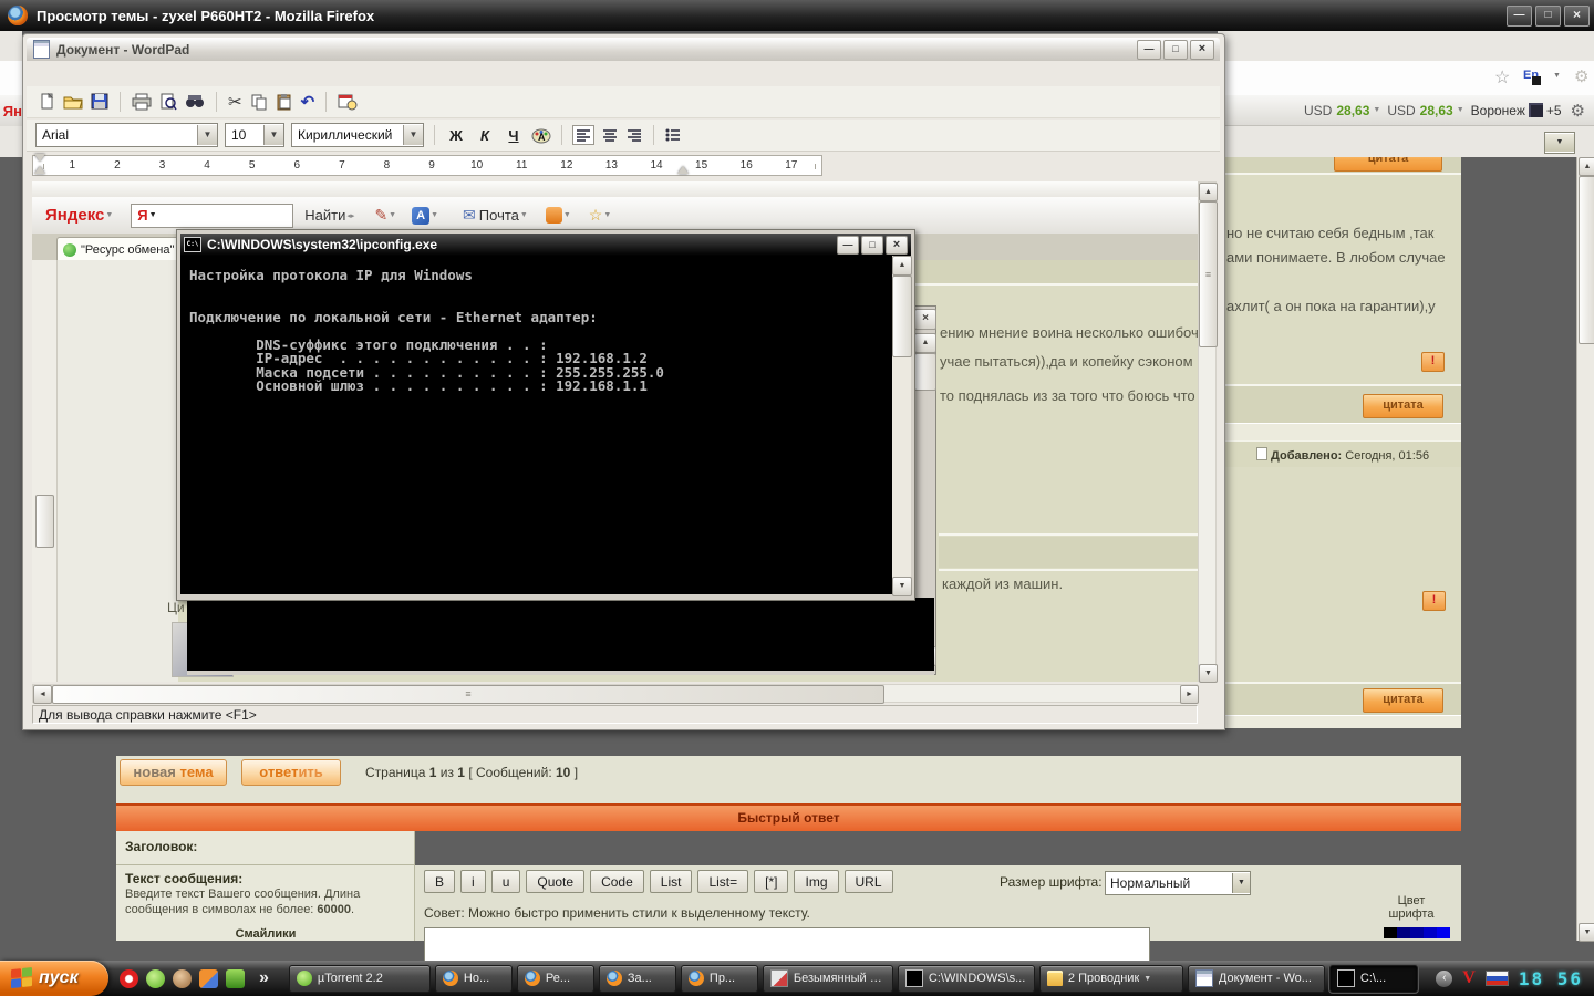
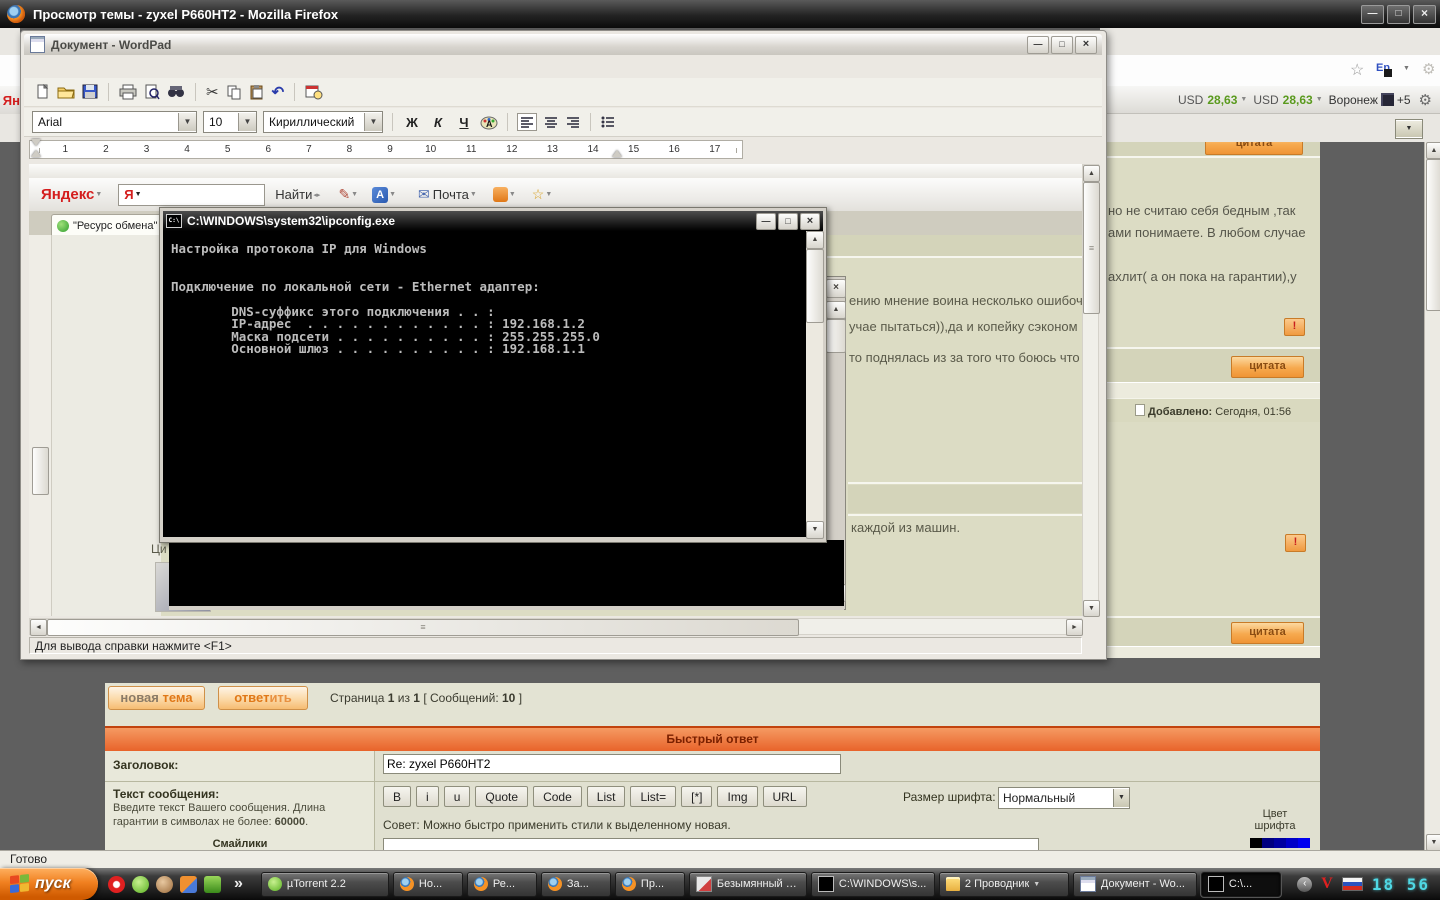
  Просмотр темы - zyxel P660HT2 - Mozilla Firefox
  —
  □
  ×
  ☆
  En
  ⚙
  USD
  28,63
  USD
  28,63
  Воронеж
  +5
  ⚙
  Ян
  цитата
  но не считаю себя бедным ,так
  ами понимаете. В любом случае
  ахлит( а он пока на гарантии),у
  !
  цитата
  Добавлено: Сегодня, 01:56
  !
  цитата
  новая тема
  ответить
  Страница 1 из 1 [ Сообщений: 10 ]
  Быстрый ответ
  Заголовок:
+ Re: zyxel P660HT2
  Текст сообщения:
  Введите текст Вашего сообщения. Длина
- сообщения в символах не более: 60000.
+ гарантии в символах не более: 60000.
  Смайлики
  B i u Quote Code List List= [*] Img URL
  Размер шрифта:
  Нормальный
- Совет: Можно быстро применить стили к выделенному тексту.
+ Совет: Можно быстро применить стили к выделенному новая.
  Цвет
  шрифта
+ Готово
  Документ - WordPad
  —
  □
  ×
  ✂
  ↶
  Arial
  ▼
  10
  ▼
  Кириллический
  ▼
  Ж
  К
  Ч
  A
  1
  2
  3
  4
  5
  6
  7
  8
  9
  10
  11
  12
  13
  14
  15
  16
  17
  Яндекс
  Я
  Найти
  ✎
  А
  ✉
  Почта
  ☆
  "Ресурс обмена"
  ению мнение воина несколько ошибоч
  учае пытаться)),да и копейку сэконом
  то поднялась из за того что боюсь что
  каждой из машин.
  Ци
  ×
  C:\WINDOWS\system32\ipconfig.exe
  —
  □
  ×
  Настройка протокола IP для Windows
  Подключение по локальной сети - Ethernet адаптер:
  DNS-суффикс этого подключения . . :
  IP-адрес . . . . . . . . . . . . : 192.168.1.2
  Маска подсети . . . . . . . . . . : 255.255.255.0
  Основной шлюз . . . . . . . . . . : 192.168.1.1
  ≡
  ≡
  Для вывода справки нажмите <F1>
  пуск
  »
  µTorrent 2.2
  Но...
  Ре...
  За...
  Пр...
  Безымянный - ..
  C:\WINDOWS\s...
  2 Проводник
  Документ - Wo...
  C:\...
  ‹
  V
  18 56
